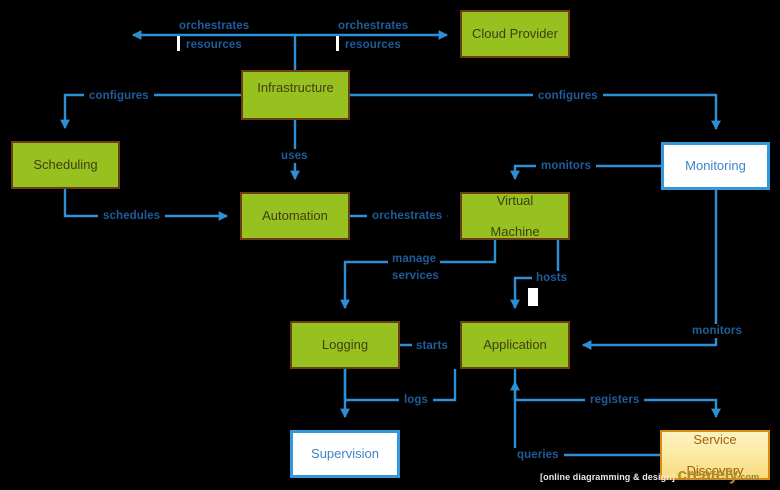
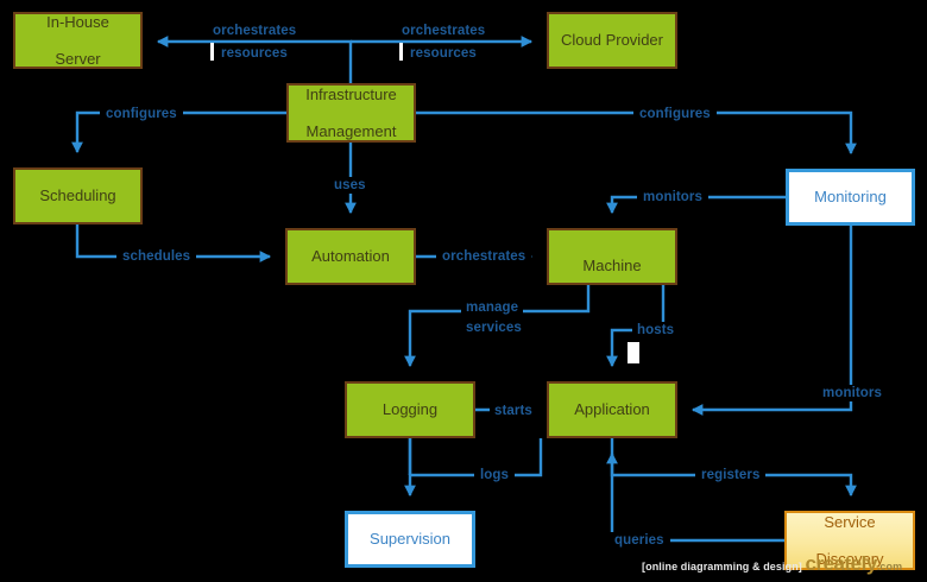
+ In-House
+ Server
  Cloud Provider
  Infrastructure
+ Management
  Scheduling
  Monitoring
  Automation
- Virtual
  Machine
  Logging
  Application
  Supervision
  Service
  Discovery
  orchestrates
  resources
  orchestrates
  resources
  configures
  configures
  uses
  schedules
  orchestrates
  monitors
  monitors
  manage
  services
  hosts
  starts
  logs
  registers
  queries
  [online diagramming & design] creately.com
